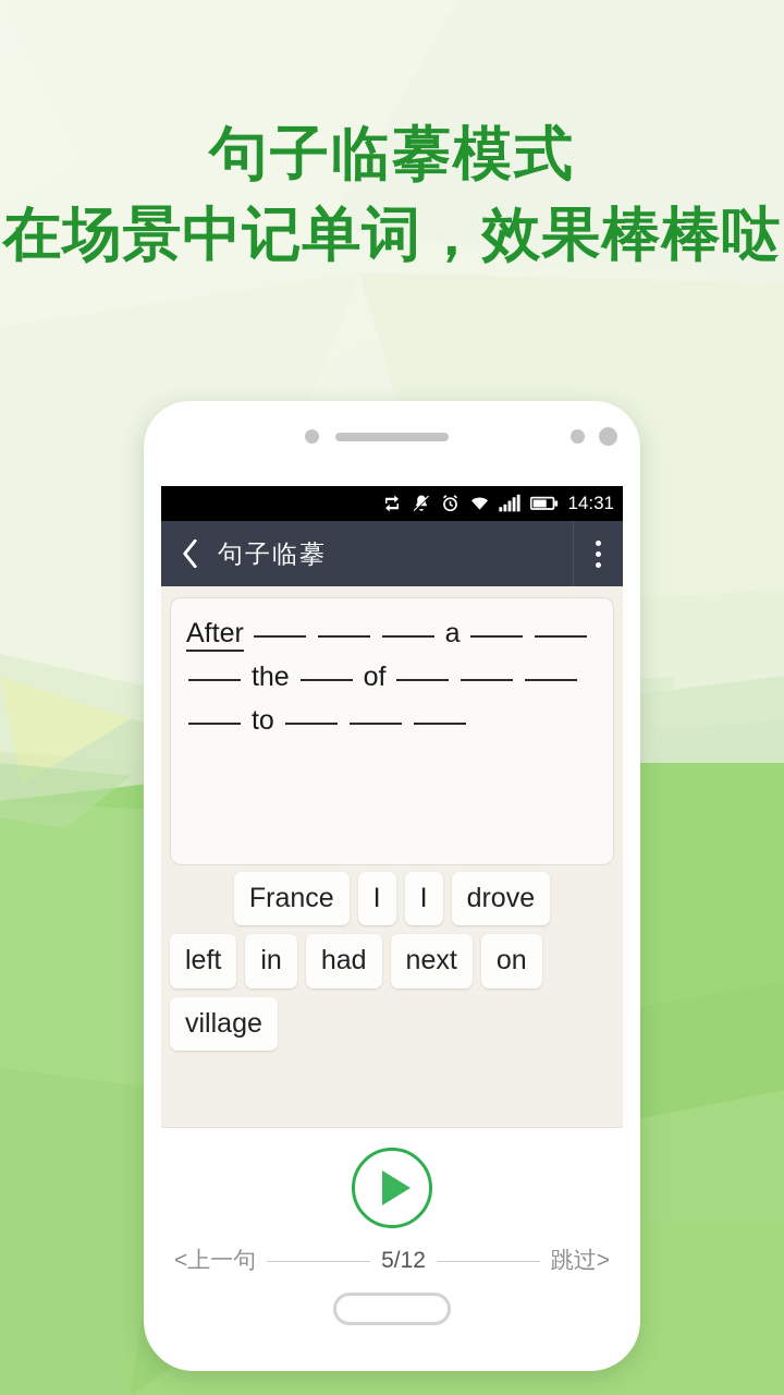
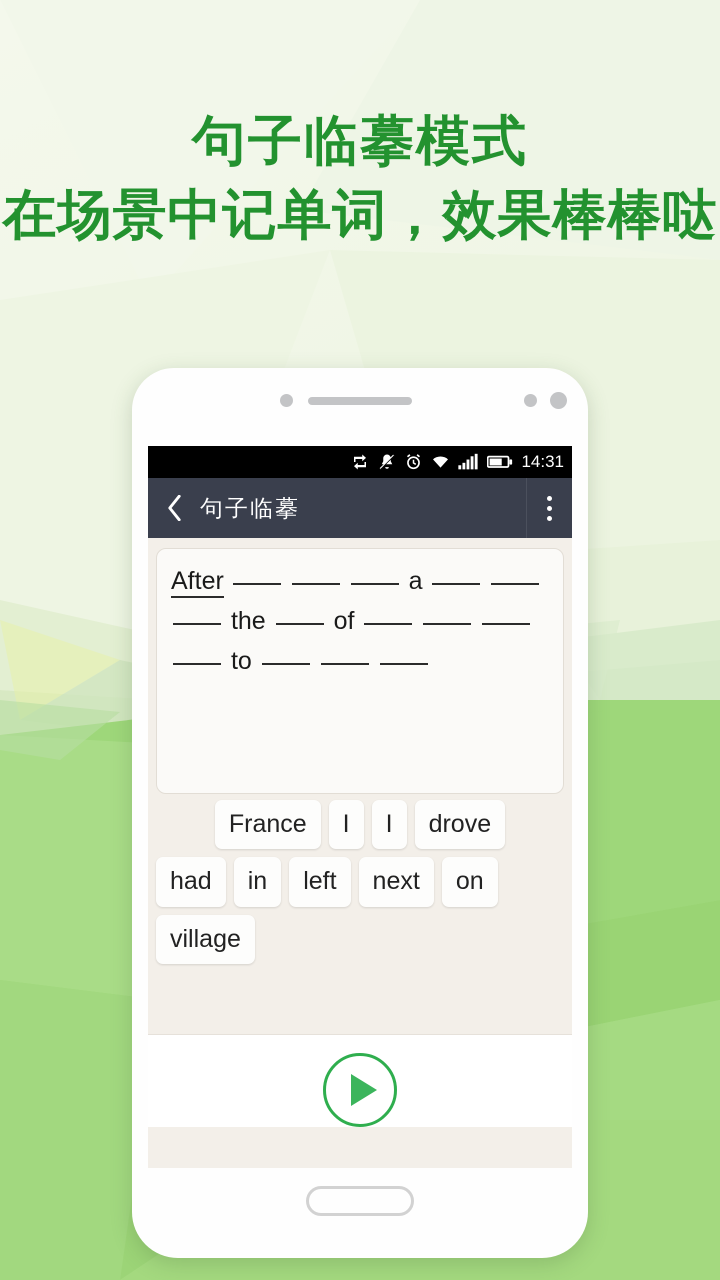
  句子临摹模式
  在场景中记单词，效果棒棒哒
  14:31
  句子临摹
  After a the of to
  France
  I
  I
  drove
- left
+ had
  in
- had
+ left
  next
  on
  village
- <上一句
- 5/12
- 跳过>
